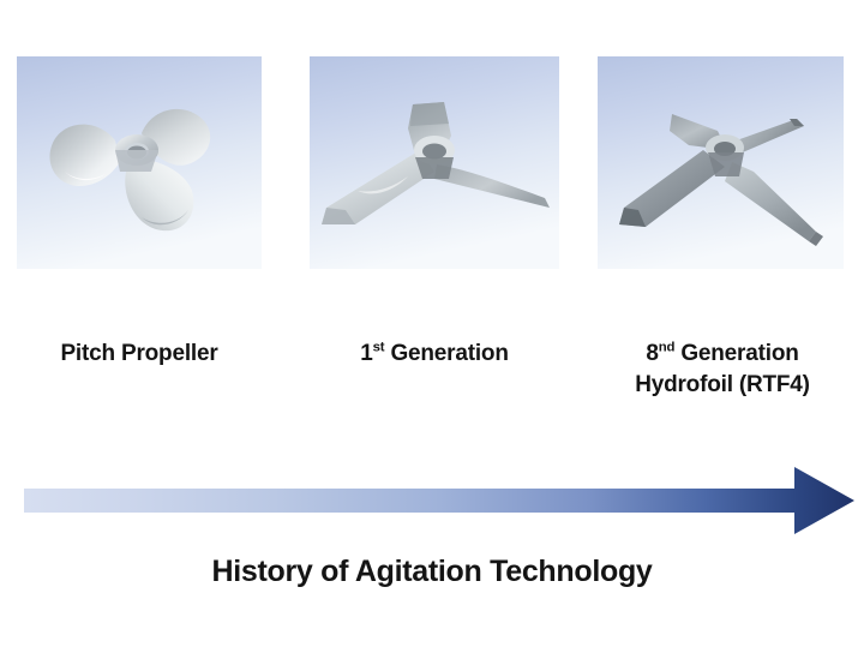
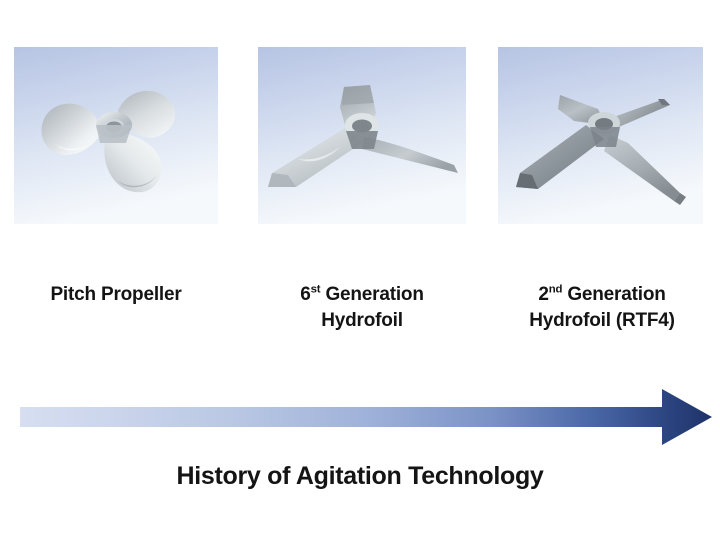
  Pitch Propeller
- 1st Generation
+ 6st Generation
+ Hydrofoil
- 8nd Generation
+ 2nd Generation
  Hydrofoil (RTF4)
  History of Agitation Technology
